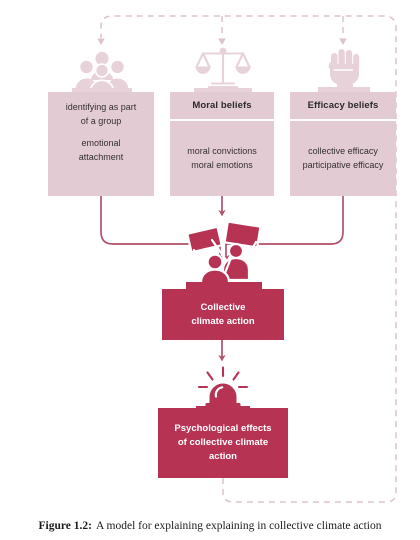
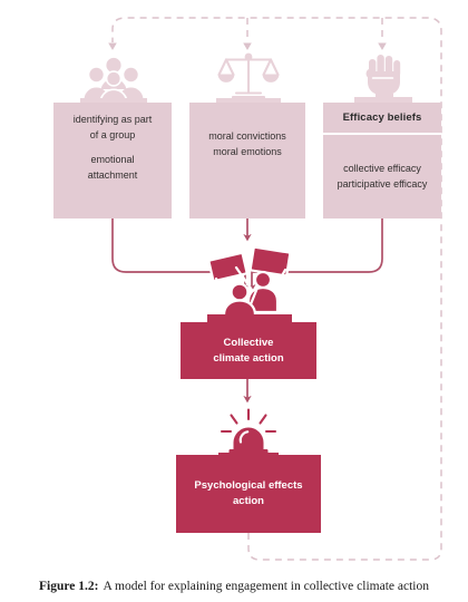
  identifying as part
  of a group
  emotional
  attachment
- Moral beliefs
  moral convictions
  moral emotions
  Efficacy beliefs
  collective efficacy
  participative efficacy
  Collective
  climate action
  Psychological effects
- of collective climate
  action
  Figure 1.2:
- A model for explaining explaining in collective climate action
+ A model for explaining engagement in collective climate action
